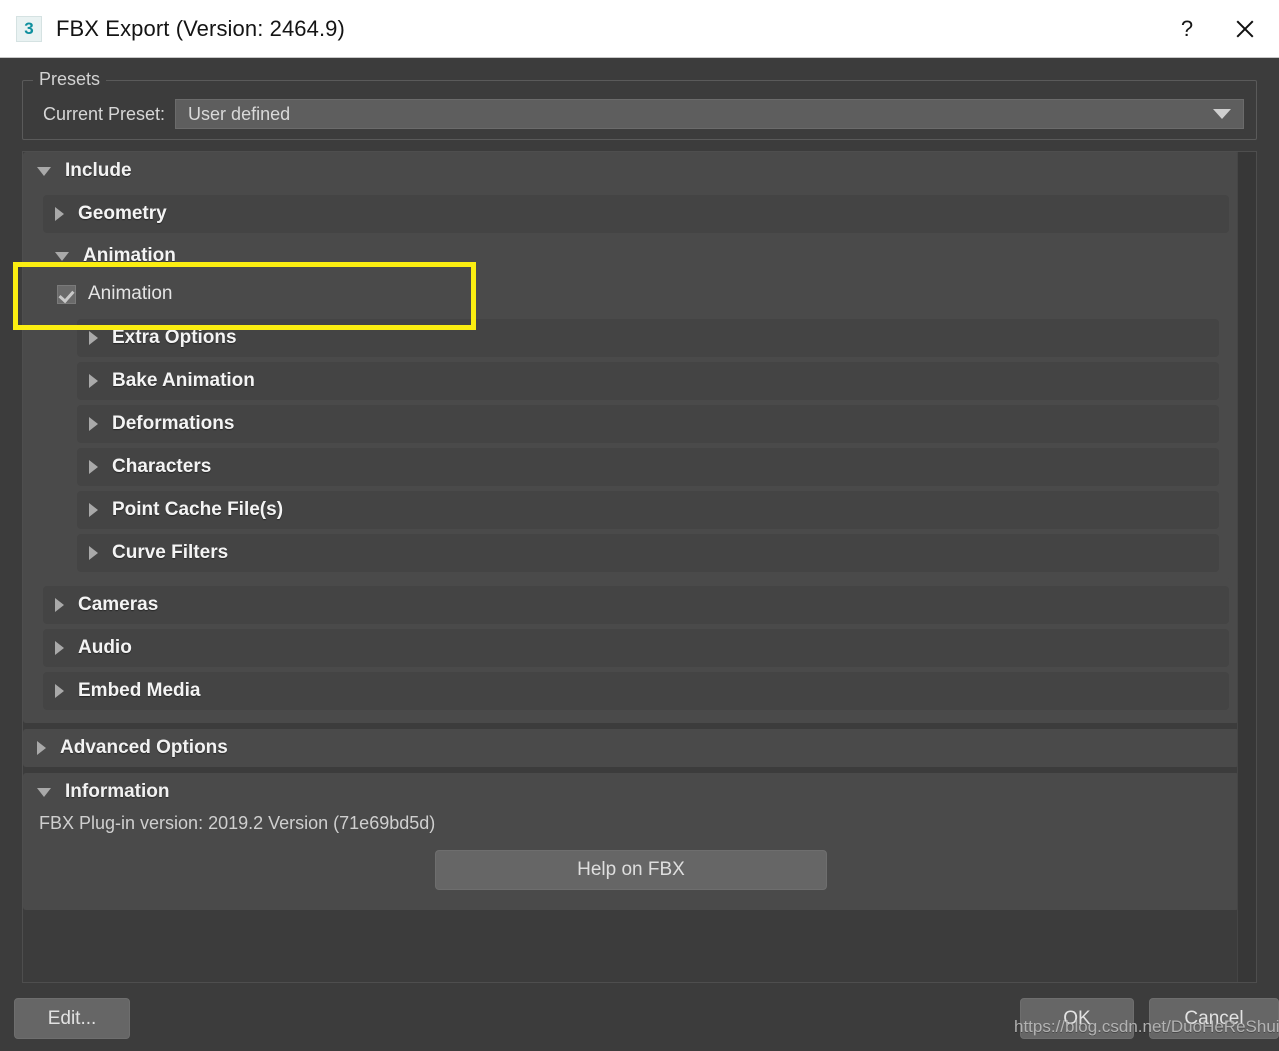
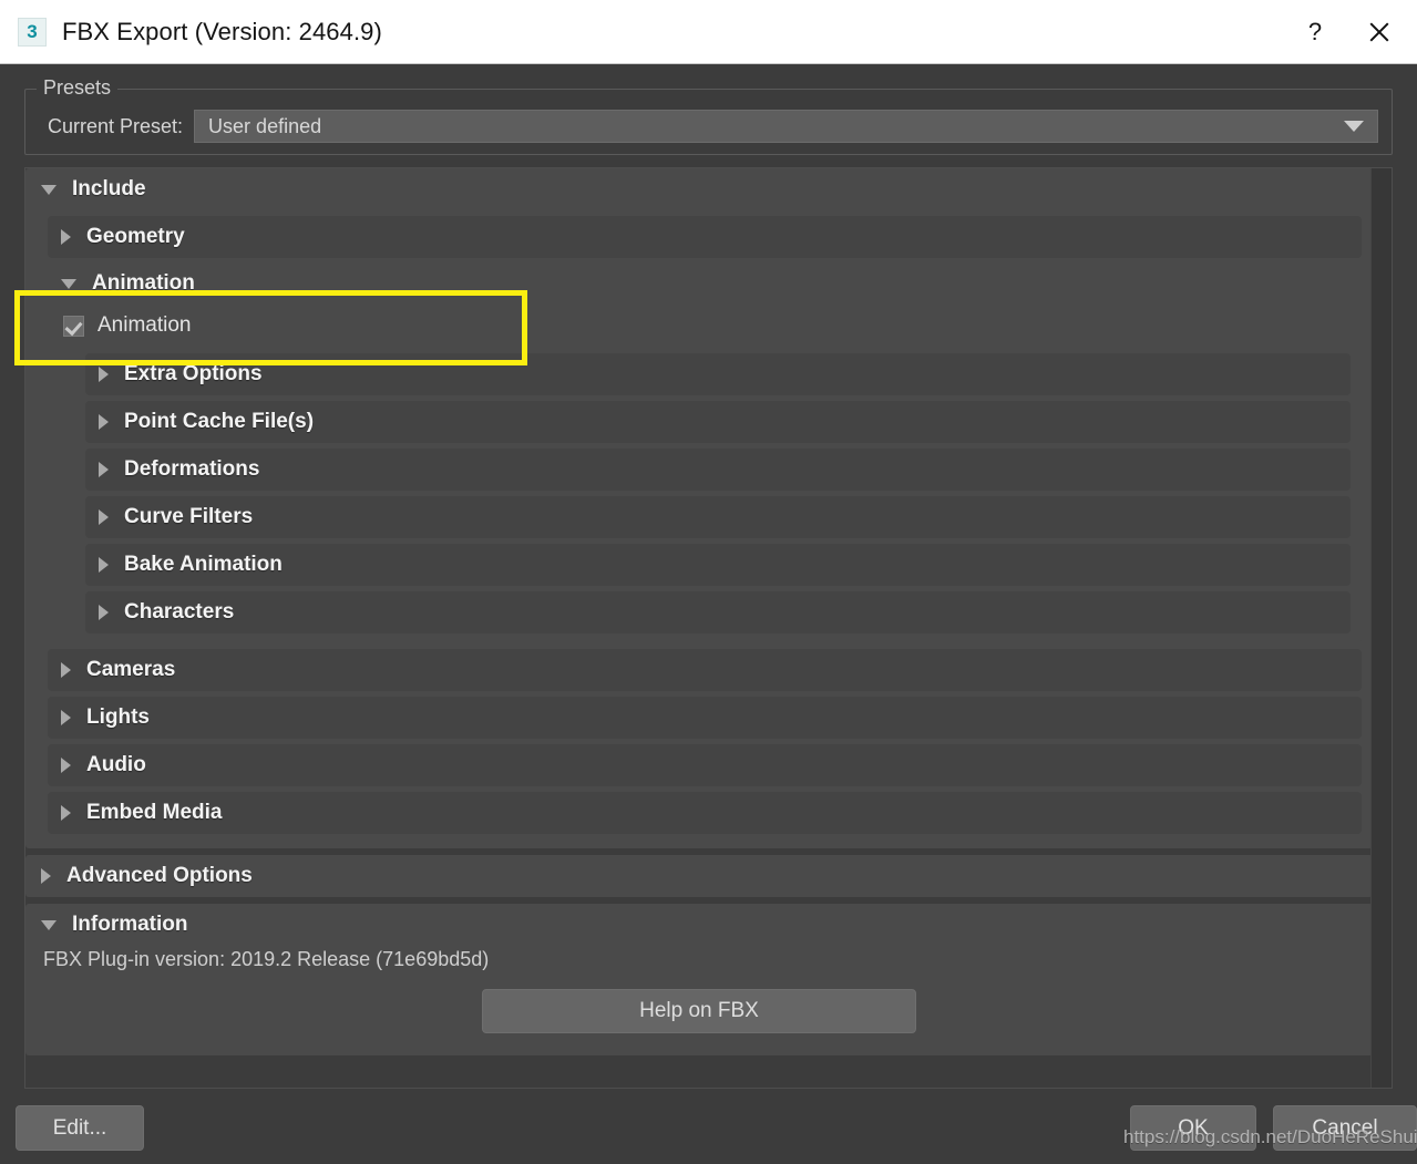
  3
  FBX Export (Version: 2464.9)
  ?
  Presets
  Current Preset:
  User defined
  Include
  Geometry
  Animation
  Animation
  Extra Options
- Bake Animation
+ Point Cache File(s)
  Deformations
- Characters
+ Curve Filters
- Point Cache File(s)
+ Bake Animation
- Curve Filters
+ Characters
  Cameras
+ Lights
  Audio
  Embed Media
  Advanced Options
  Information
- FBX Plug-in version: 2019.2 Version (71e69bd5d)
+ FBX Plug-in version: 2019.2 Release (71e69bd5d)
  Help on FBX
  Edit...
  OK
  Cancel
  https://blog.csdn.net/DuoHeReShui
